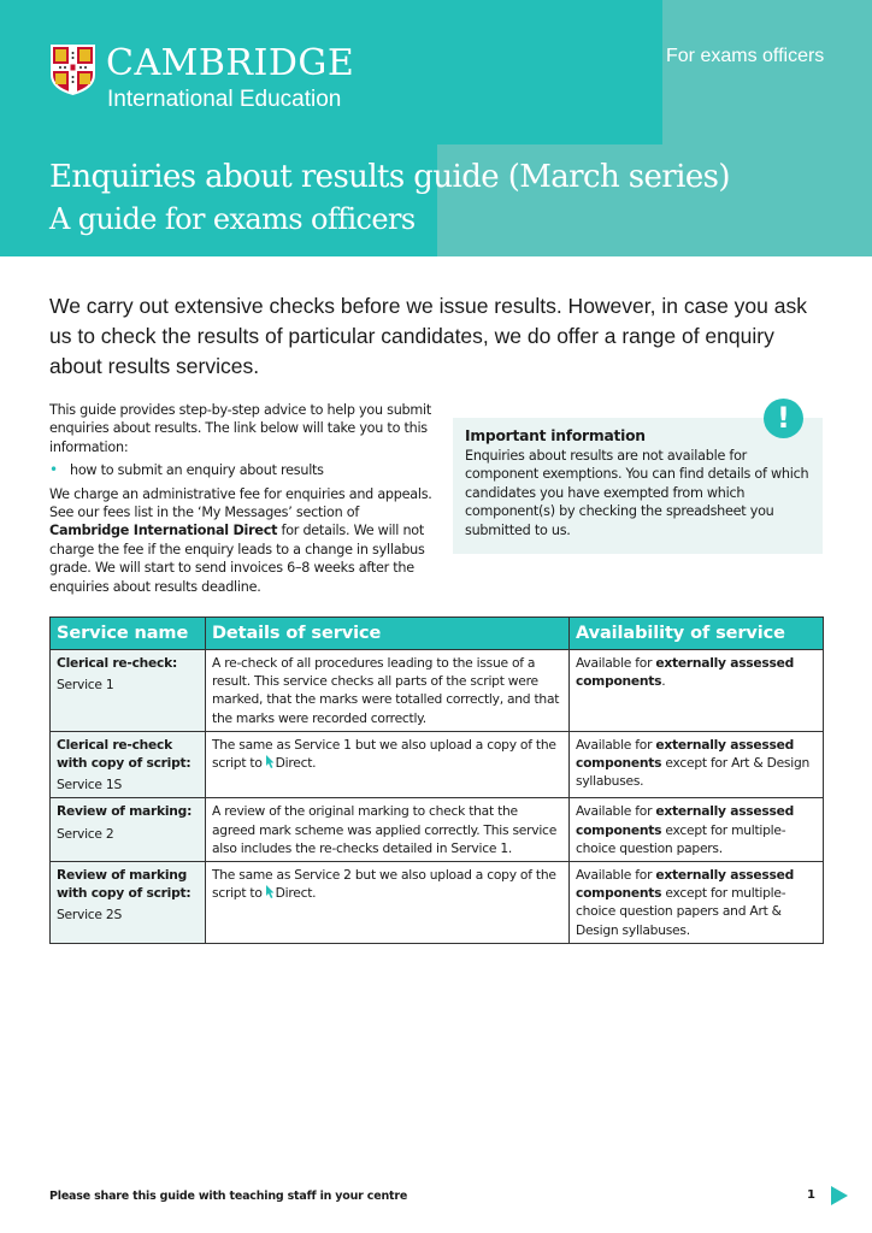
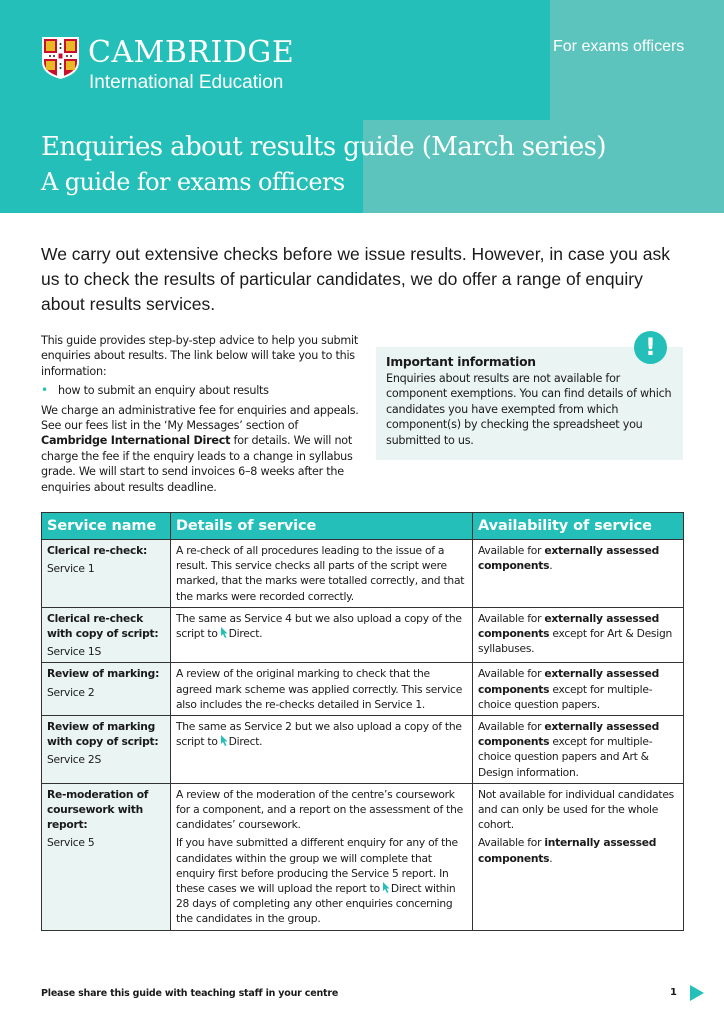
  CAMBRIDGE
  International Education
  For exams officers
  Enquiries about results guide (March series)
  A guide for exams officers
  We carry out extensive checks before we issue results. However, in case you ask us to check the results of particular candidates, we do offer a range of enquiry about results services.
  This guide provides step-by-step advice to help you submit enquiries about results. The link below will take you to this information:
  •
  how to submit an enquiry about results
  We charge an administrative fee for enquiries and appeals. See our fees list in the ‘My Messages’ section of Cambridge International Direct for details. We will not charge the fee if the enquiry leads to a change in syllabus grade. We will start to send invoices 6–8 weeks after the enquiries about results deadline.
  Important information
  Enquiries about results are not available for component exemptions. You can find details of which candidates you have exempted from which component(s) by checking the spreadsheet you submitted to us.
  !
  Service name	Details of service	Availability of service
  Clerical re-check: Service 1	A re-check of all procedures leading to the issue of a result. This service checks all parts of the script were marked, that the marks were totalled correctly, and that the marks were recorded correctly.	Available for externally assessed components.
- Clerical re-check with copy of script: Service 1S	The same as Service 1 but we also upload a copy of the script to Direct.	Available for externally assessed components except for Art & Design syllabuses.
+ Clerical re-check with copy of script: Service 1S	The same as Service 4 but we also upload a copy of the script to Direct.	Available for externally assessed components except for Art & Design syllabuses.
  Review of marking: Service 2	A review of the original marking to check that the agreed mark scheme was applied correctly. This service also includes the re-checks detailed in Service 1.	Available for externally assessed components except for multiple-choice question papers.
- Review of marking with copy of script: Service 2S	The same as Service 2 but we also upload a copy of the script to Direct.	Available for externally assessed components except for multiple-choice question papers and Art & Design syllabuses.
+ Review of marking with copy of script: Service 2S	The same as Service 2 but we also upload a copy of the script to Direct.	Available for externally assessed components except for multiple-choice question papers and Art & Design information.
+ Re-moderation of coursework with report: Service 5	A review of the moderation of the centre’s coursework for a component, and a report on the assessment of the candidates’ coursework. If you have submitted a different enquiry for any of the candidates within the group we will complete that enquiry first before producing the Service 5 report. In these cases we will upload the report to Direct within 28 days of completing any other enquiries concerning the candidates in the group.	Not available for individual candidates and can only be used for the whole cohort. Available for internally assessed components.
  Please share this guide with teaching staff in your centre
  1
